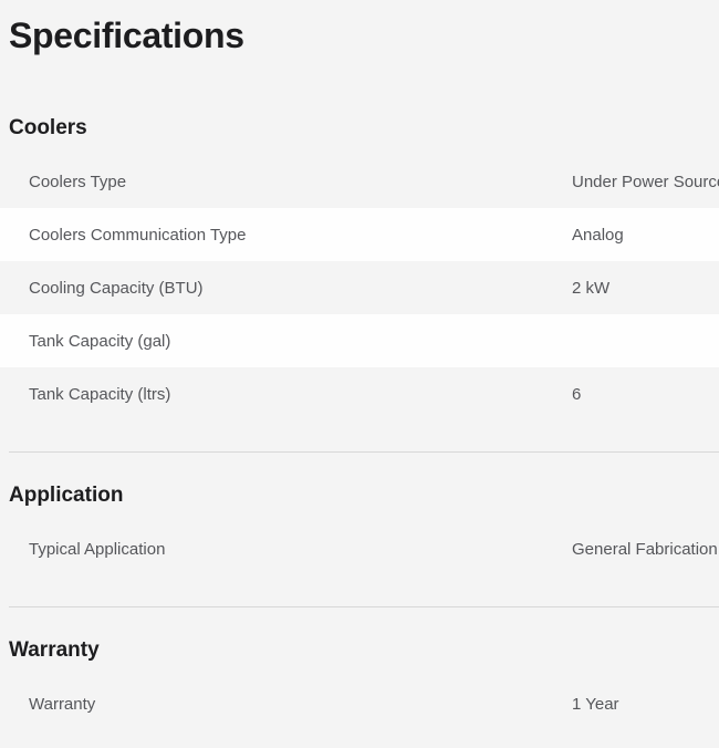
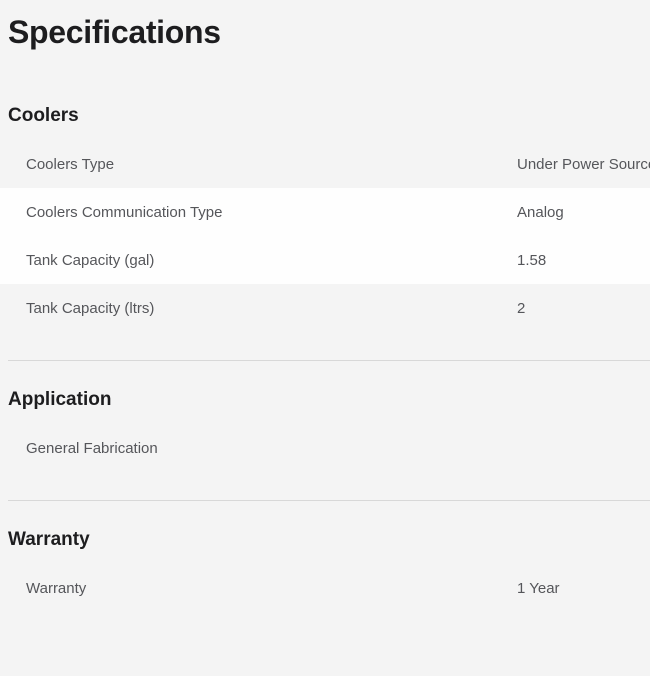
  Specifications
  Coolers
  Coolers Type
  Under Power Sourc
  Coolers Communication Type
  Analog
- Cooling Capacity (BTU)
- 2 kW
  Tank Capacity (gal)
+ 1.58
  Tank Capacity (ltrs)
- 6
+ 2
  Application
- Typical Application
  General Fabrication
  Warranty
  Warranty
  1 Year
